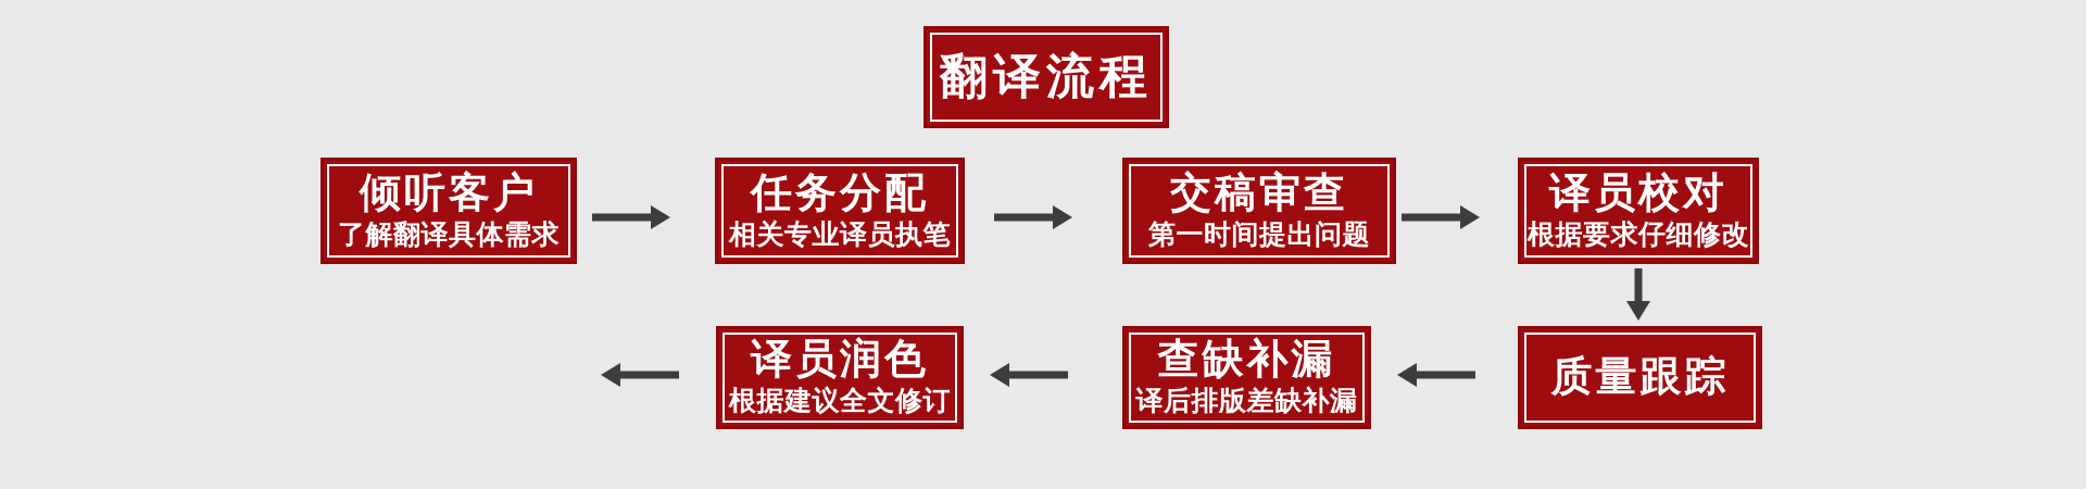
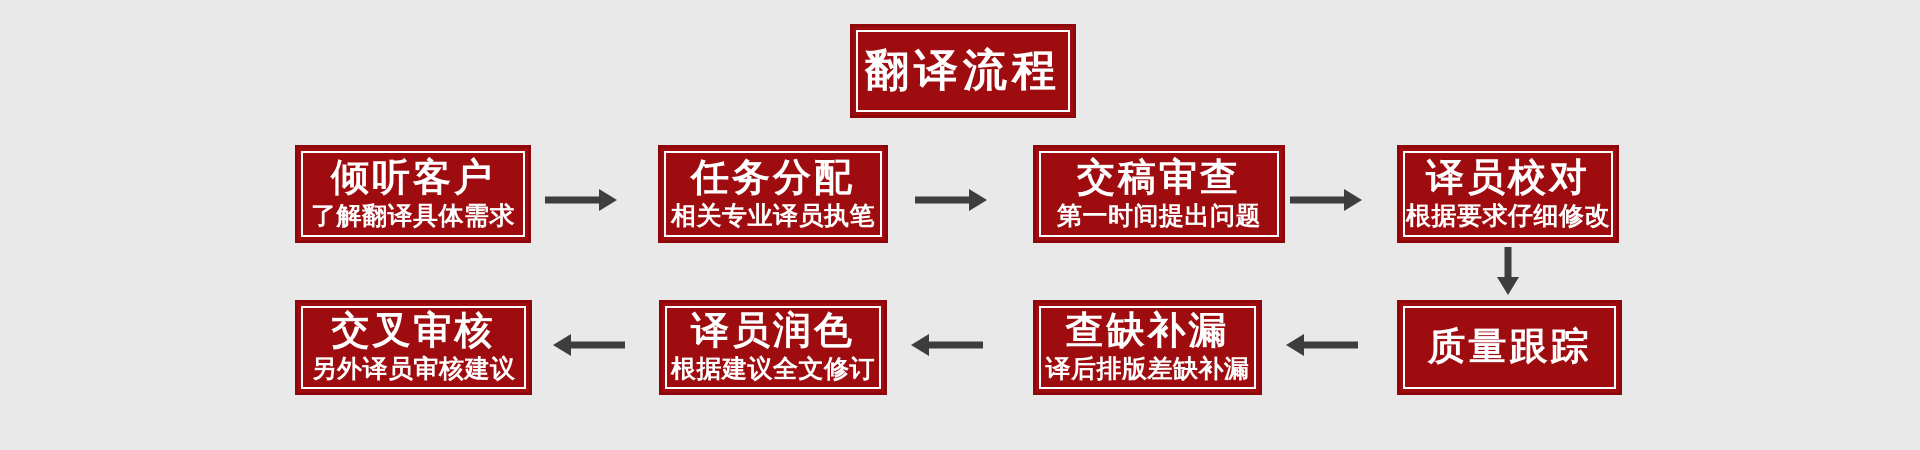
  翻译流程
  倾听客户
  了解翻译具体需求
  任务分配
  相关专业译员执笔
  交稿审查
  第一时间提出问题
  译员校对
  根据要求仔细修改
+ 交叉审核
+ 另外译员审核建议
  译员润色
  根据建议全文修订
  查缺补漏
  译后排版差缺补漏
  质量跟踪
